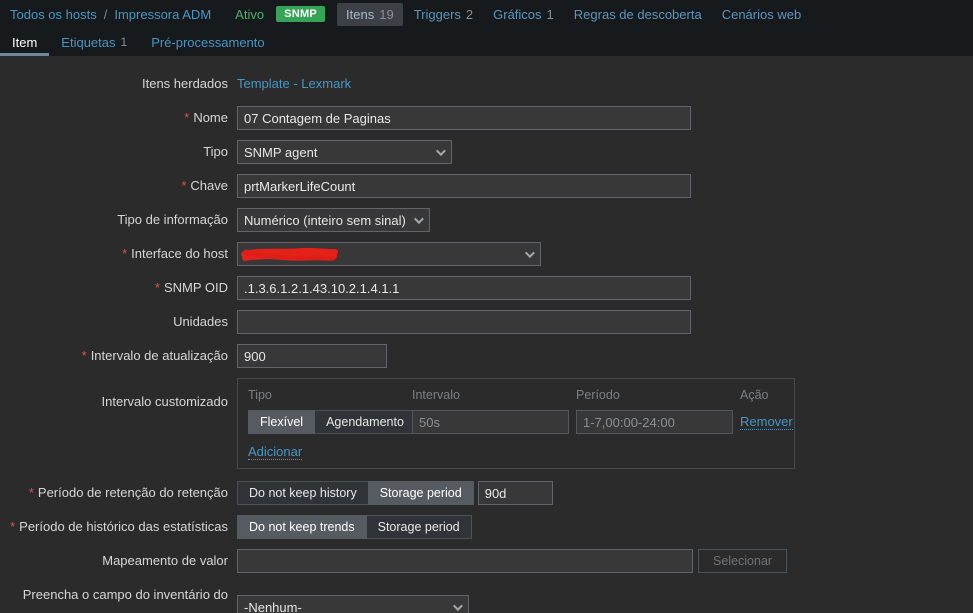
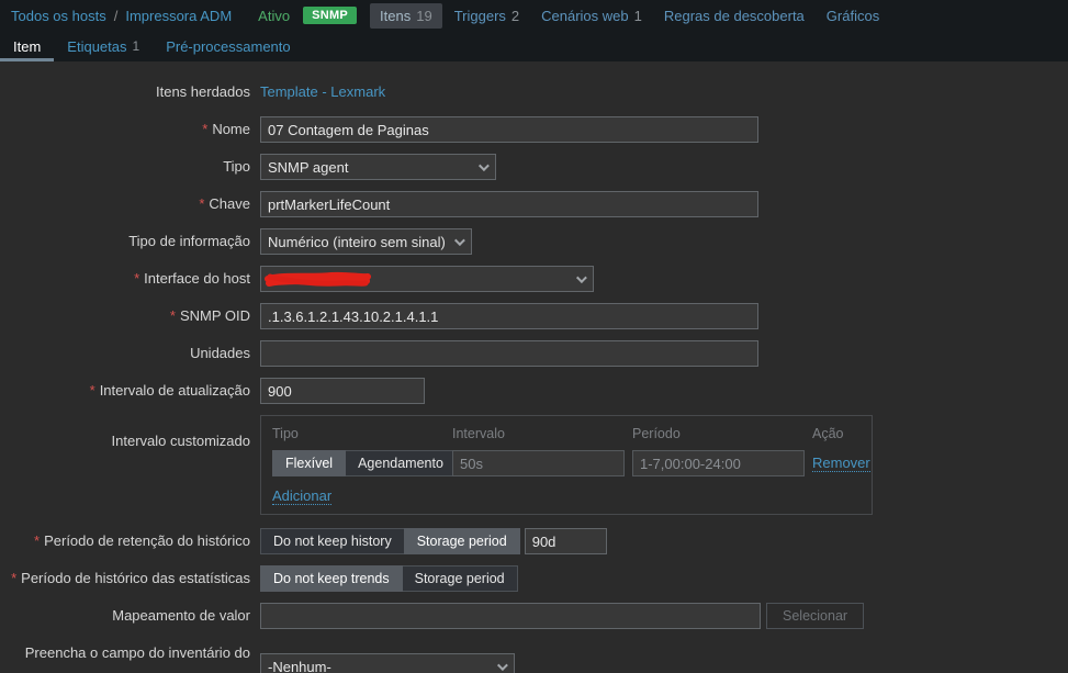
  Todos os hosts
  /
  Impressora ADM
  Ativo
  SNMP
  Itens
  19
  Triggers
  2
- Gráficos
+ Cenários web
  1
  Regras de descoberta
- Cenários web
+ Gráficos
  Item
  Etiquetas
  1
  Pré-processamento
  Itens herdados
  Template - Lexmark
  * Nome
  07 Contagem de Paginas
  Tipo
  SNMP agent
  * Chave
  prtMarkerLifeCount
  Tipo de informação
  Numérico (inteiro sem sinal)
  * Interface do host
  * SNMP OID
  .1.3.6.1.2.1.43.10.2.1.4.1.1
  Unidades
  * Intervalo de atualização
  900
  Intervalo customizado
  Tipo
  Intervalo
  Período
  Ação
  Flexível
  Agendamento
  50s
  1-7,00:00-24:00
  Remover
  Adicionar
- * Período de retenção do retenção
+ * Período de retenção do histórico
  Do not keep history
  Storage period
  90d
  * Período de histórico das estatísticas
  Do not keep trends
  Storage period
  Mapeamento de valor
  Selecionar
  Preencha o campo do inventário do
  -Nenhum-
